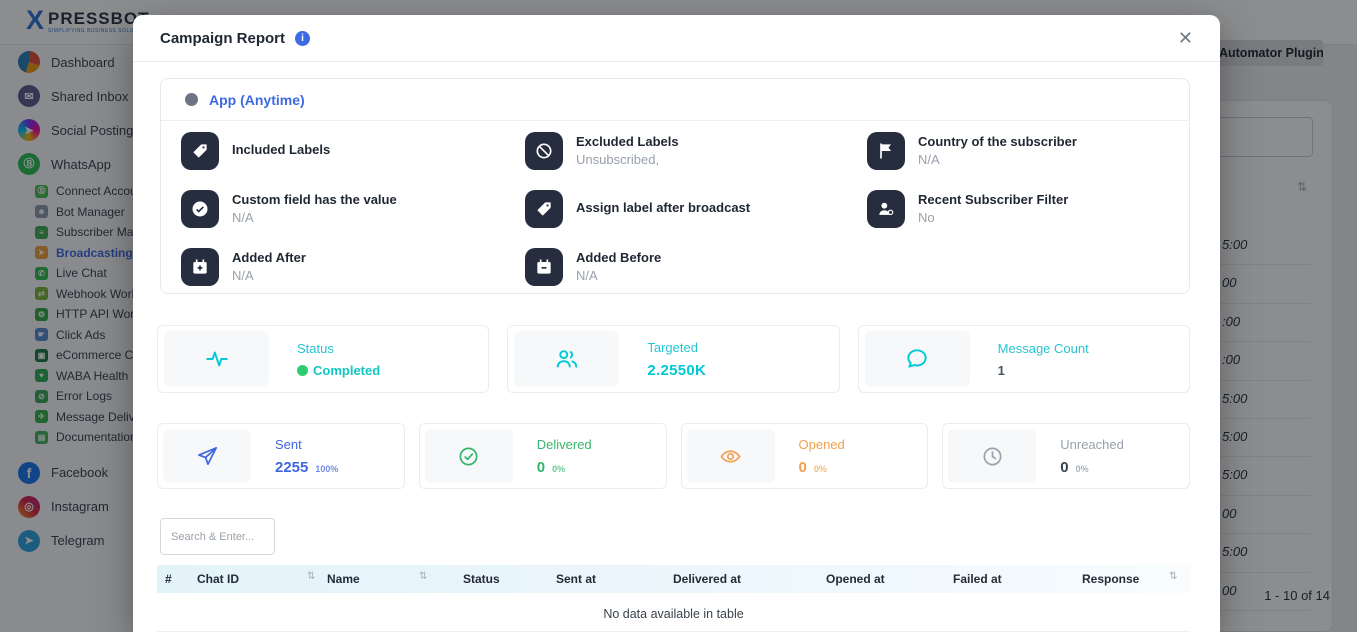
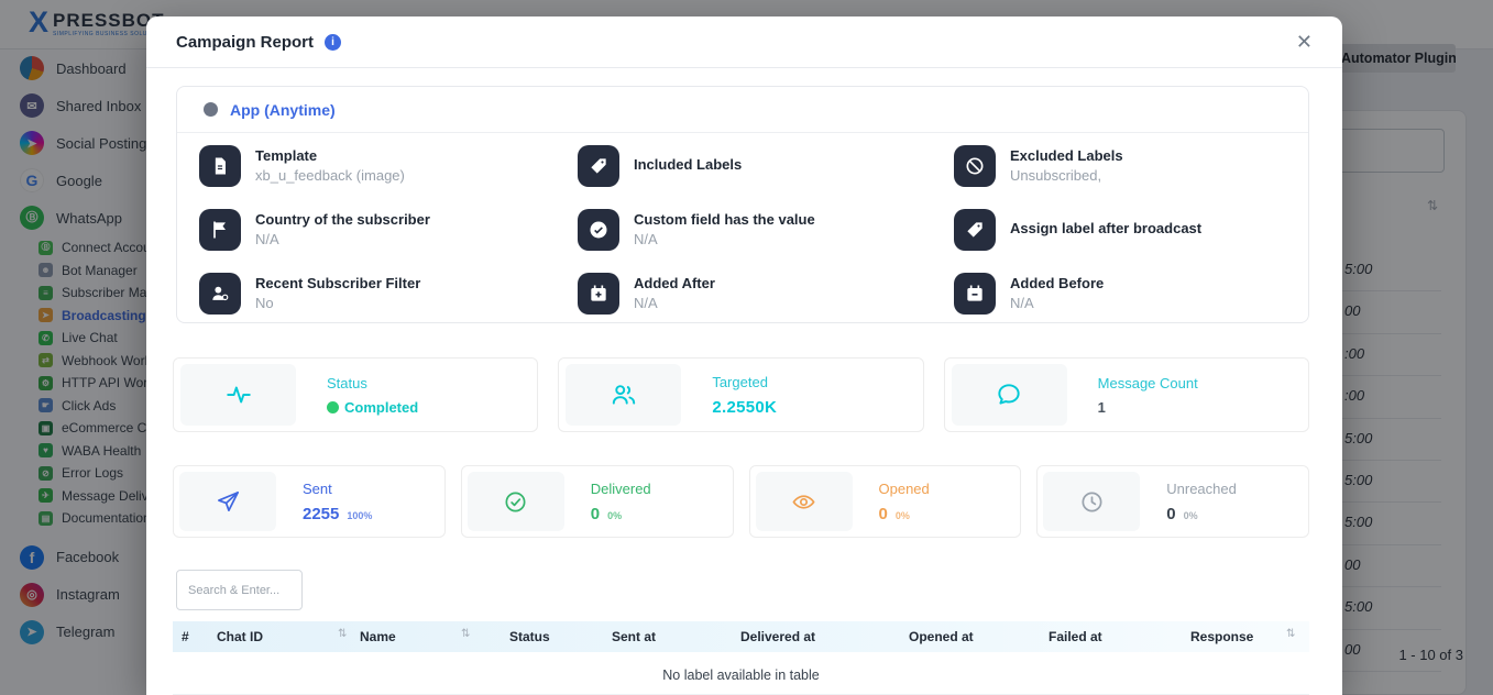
  X
  PRESSBO
  Dashboard
  ✉
  Shared Inbox
  ➤
  Social Posting
+ G
+ Google
  Ⓑ
  WhatsApp
  Ⓑ
  Connect Acco
  ☻
  Bot Manager
  ≡
  Subscriber Ma
  ➤
  Broadcasting
  ✆
  Live Chat
  ⇄
  ⚙
  ☛
  Click Ads
  ▣
  ♥
  WABA Health
  ⊘
  Error Logs
  ✈
  Message Deliv
  ▤
  Documentatio
  f
  Facebook
  ◎
  Instagram
  ➤
  Telegram
  Automator Plugin
  ⇅
  5:00
  00
  :00
  :00
  5:00
  5:00
  5:00
  00
  5:00
  00
- 1 - 10 of 14
+ 1 - 10 of 3
  Campaign Report
  App (Anytime)
+ Template
+ xb_u_feedback (image)
  Included Labels
  Excluded Labels
  Unsubscribed,
  Country of the subscriber
  N/A
  Custom field has the value
  N/A
  Assign label after broadcast
  Recent Subscriber Filter
  No
  Added After
  N/A
  Added Before
  N/A
  Status
  Completed
  Targeted
  2.2550K
  Message Count
  1
  Sent
  2255
  100%
  Delivered
  0
  0%
  Opened
  0
  0%
  Unreached
  0
  0%
  Search & Enter...
  #
  Chat ID
  Name
  Status
  Sent at
  Delivered at
  Opened at
  Failed at
  Response
- No data available in table
+ No label available in table
